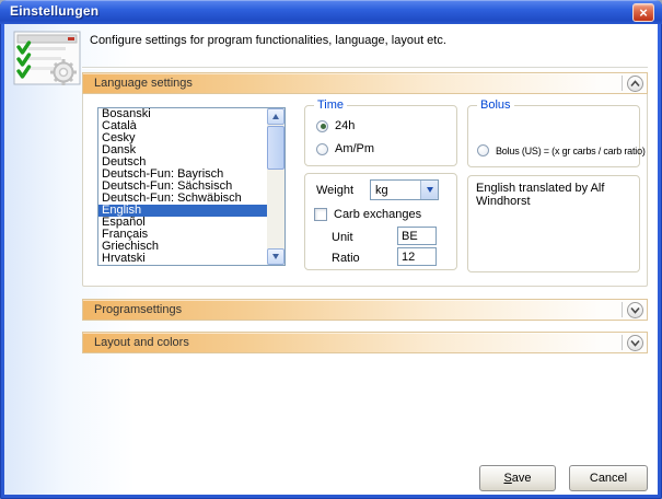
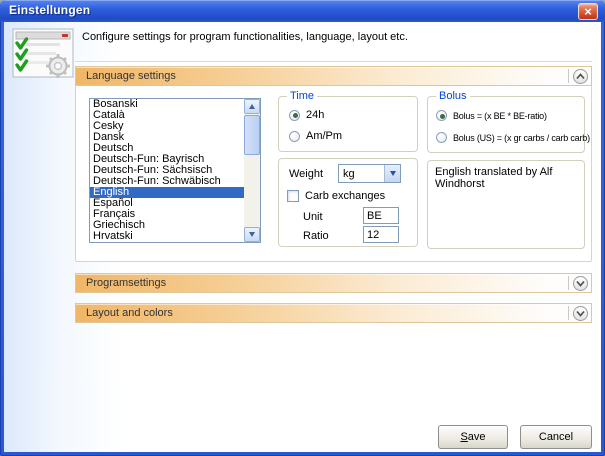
  Einstellungen
  ×
  Configure settings for program functionalities, language, layout etc.
  Language settings
  Bosanski
  Català
  Cesky
  Dansk
  Deutsch
  Deutsch-Fun: Bayrisch
  Deutsch-Fun: Sächsisch
  Deutsch-Fun: Schwäbisch
  English
  Español
  Français
  Griechisch
  Hrvatski
  Time
  24h
  Am/Pm
  Bolus
+ Bolus = (x BE * BE-ratio)
- Bolus (US) = (x gr carbs / carb ratio)
+ Bolus (US) = (x gr carbs / carb carb)
  Weight
  kg
  Carb exchanges
  Unit
  BE
  Ratio
  12
  English translated by Alf Windhorst
  Programsettings
  Layout and colors
  Save
  Cancel
